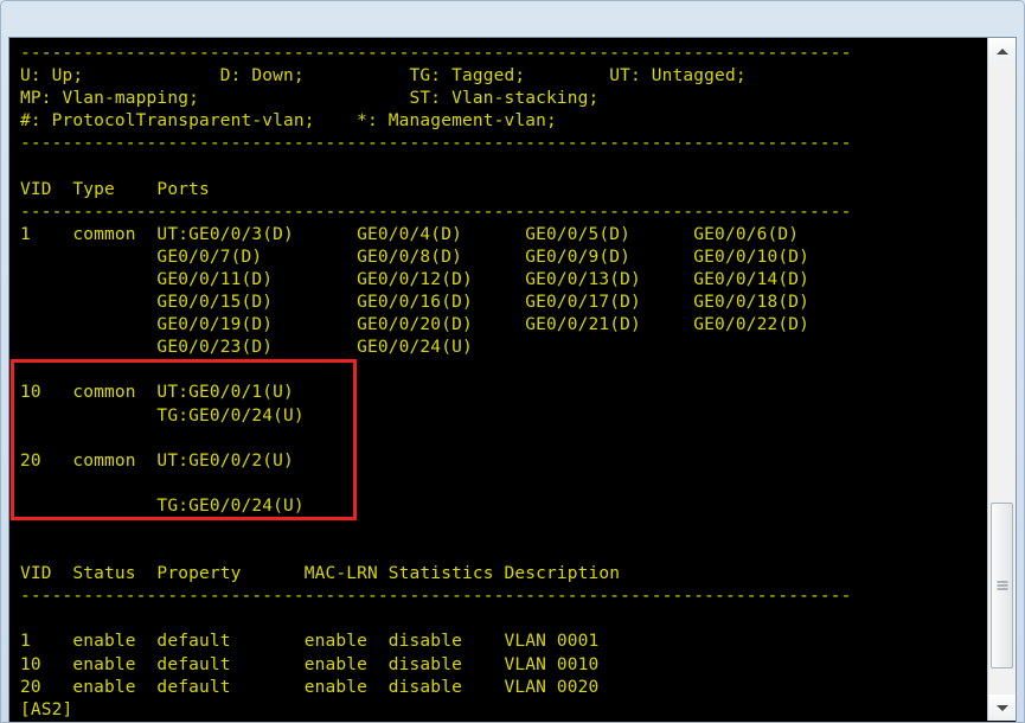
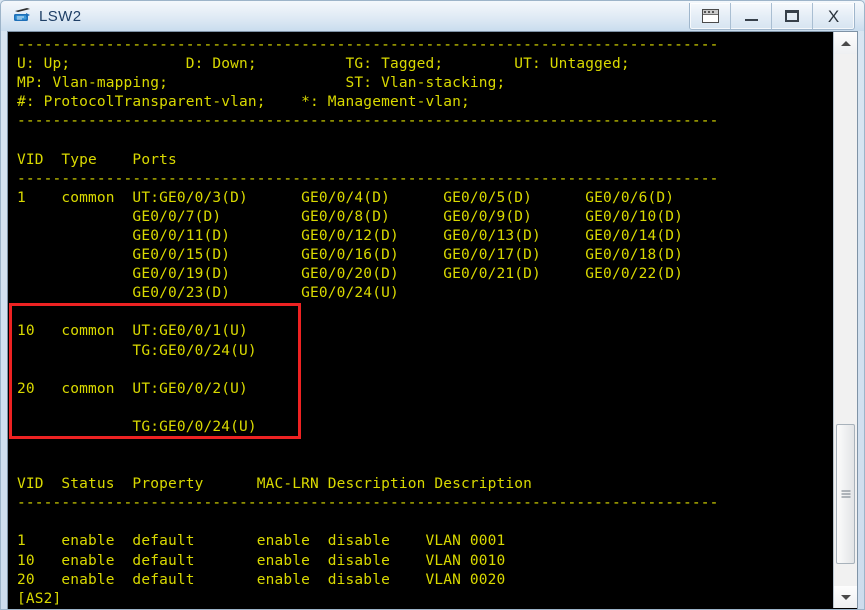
+ LSW2
+ X
- ------------------------------------------------------------------------------- U: Up; D: Down; TG: Tagged; UT: Untagged; MP: Vlan-mapping; ST: Vlan-stacking; #: ProtocolTransparent-vlan; *: Management-vlan; ------------------------------------------------------------------------------- VID Type Ports ------------------------------------------------------------------------------- 1 common UT:GE0/0/3(D) GE0/0/4(D) GE0/0/5(D) GE0/0/6(D) GE0/0/7(D) GE0/0/8(D) GE0/0/9(D) GE0/0/10(D) GE0/0/11(D) GE0/0/12(D) GE0/0/13(D) GE0/0/14(D) GE0/0/15(D) GE0/0/16(D) GE0/0/17(D) GE0/0/18(D) GE0/0/19(D) GE0/0/20(D) GE0/0/21(D) GE0/0/22(D) GE0/0/23(D) GE0/0/24(U) 10 common UT:GE0/0/1(U) TG:GE0/0/24(U) 20 common UT:GE0/0/2(U) TG:GE0/0/24(U) VID Status Property MAC-LRN Statistics Description ------------------------------------------------------------------------------- 1 enable default enable disable VLAN 0001 10 enable default enable disable VLAN 0010 20 enable default enable disable VLAN 0020 [AS2]
+ ------------------------------------------------------------------------------- U: Up; D: Down; TG: Tagged; UT: Untagged; MP: Vlan-mapping; ST: Vlan-stacking; #: ProtocolTransparent-vlan; *: Management-vlan; ------------------------------------------------------------------------------- VID Type Ports ------------------------------------------------------------------------------- 1 common UT:GE0/0/3(D) GE0/0/4(D) GE0/0/5(D) GE0/0/6(D) GE0/0/7(D) GE0/0/8(D) GE0/0/9(D) GE0/0/10(D) GE0/0/11(D) GE0/0/12(D) GE0/0/13(D) GE0/0/14(D) GE0/0/15(D) GE0/0/16(D) GE0/0/17(D) GE0/0/18(D) GE0/0/19(D) GE0/0/20(D) GE0/0/21(D) GE0/0/22(D) GE0/0/23(D) GE0/0/24(U) 10 common UT:GE0/0/1(U) TG:GE0/0/24(U) 20 common UT:GE0/0/2(U) TG:GE0/0/24(U) VID Status Property MAC-LRN Description Description ------------------------------------------------------------------------------- 1 enable default enable disable VLAN 0001 10 enable default enable disable VLAN 0010 20 enable default enable disable VLAN 0020 [AS2]
